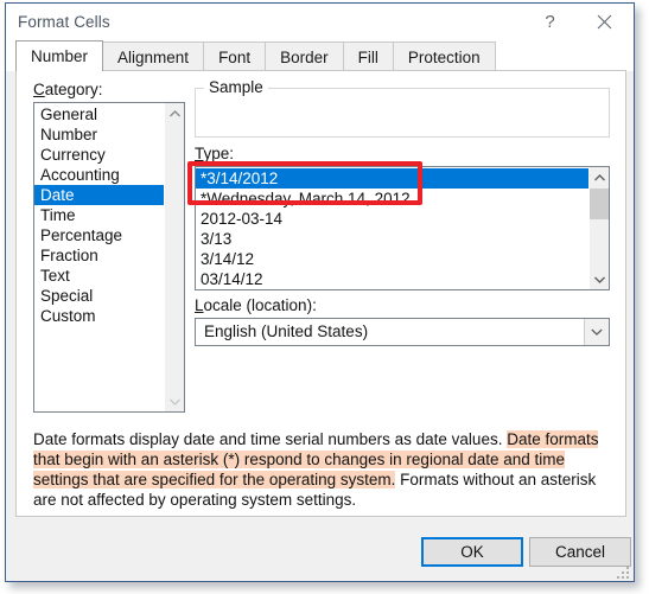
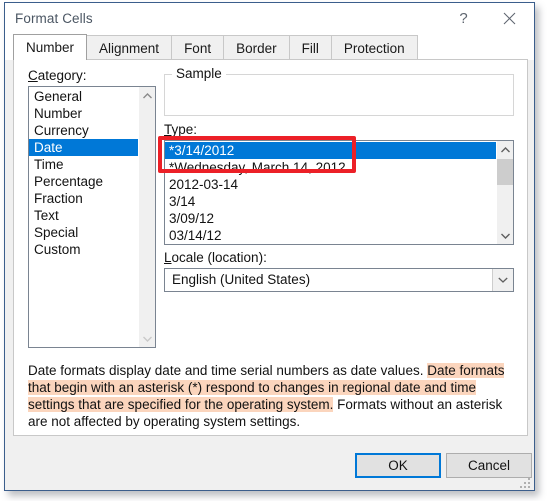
  Format Cells
  ?
  Number
  Alignment
  Font
  Border
  Fill
  Protection
  Category:
  General
  Number
  Currency
- Accounting
  Date
  Time
  Percentage
  Fraction
  Text
  Special
  Custom
  Sample
  Type:
  *3/14/2012
  *Wednesday, March 14, 2012
  2012-03-14
- 3/13
+ 3/14
- 3/14/12
+ 3/09/12
  03/14/12
  Locale (location):
  English (United States)
  Date formats display date and time serial numbers as date values. Date formats that begin with an asterisk (*) respond to changes in regional date and time settings that are specified for the operating system. Formats without an asterisk are not affected by operating system settings.
  OK
  Cancel
